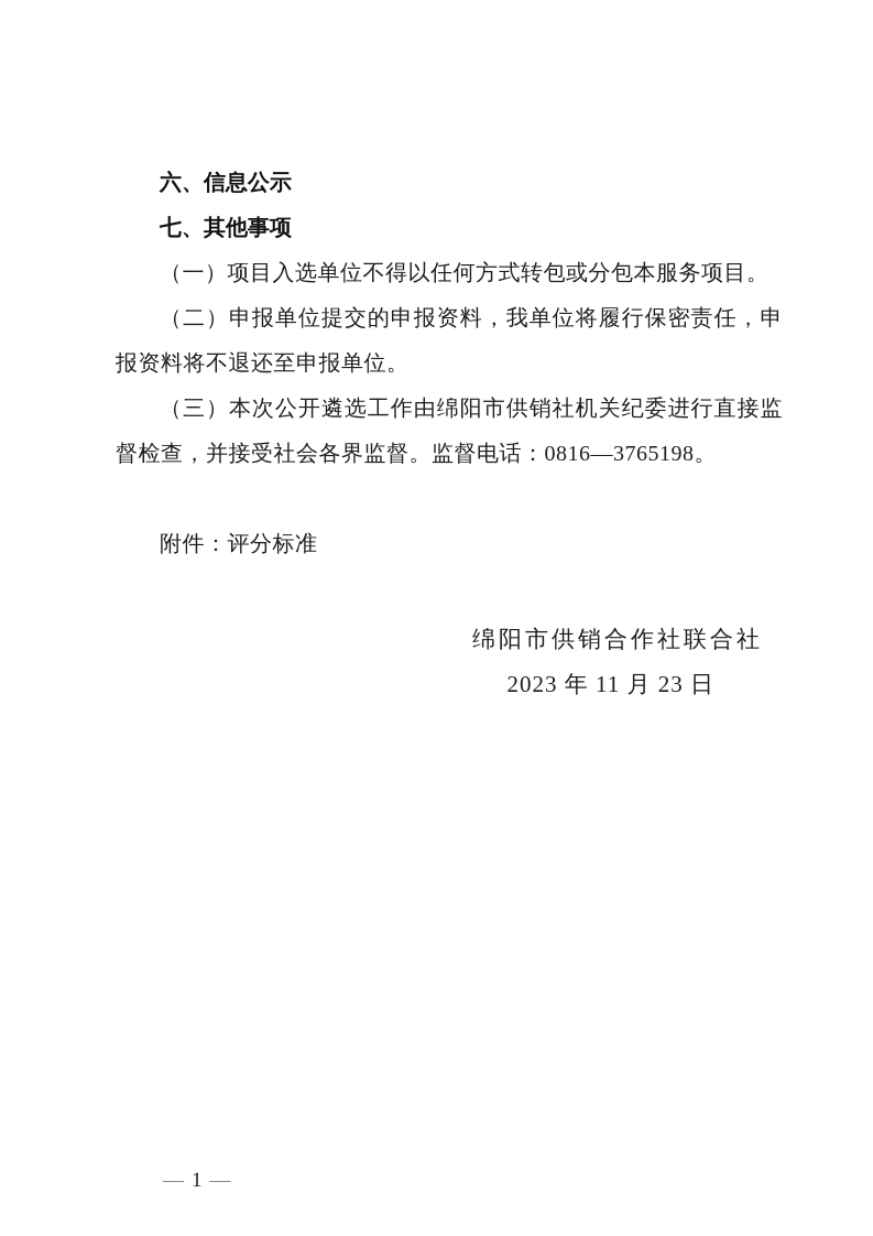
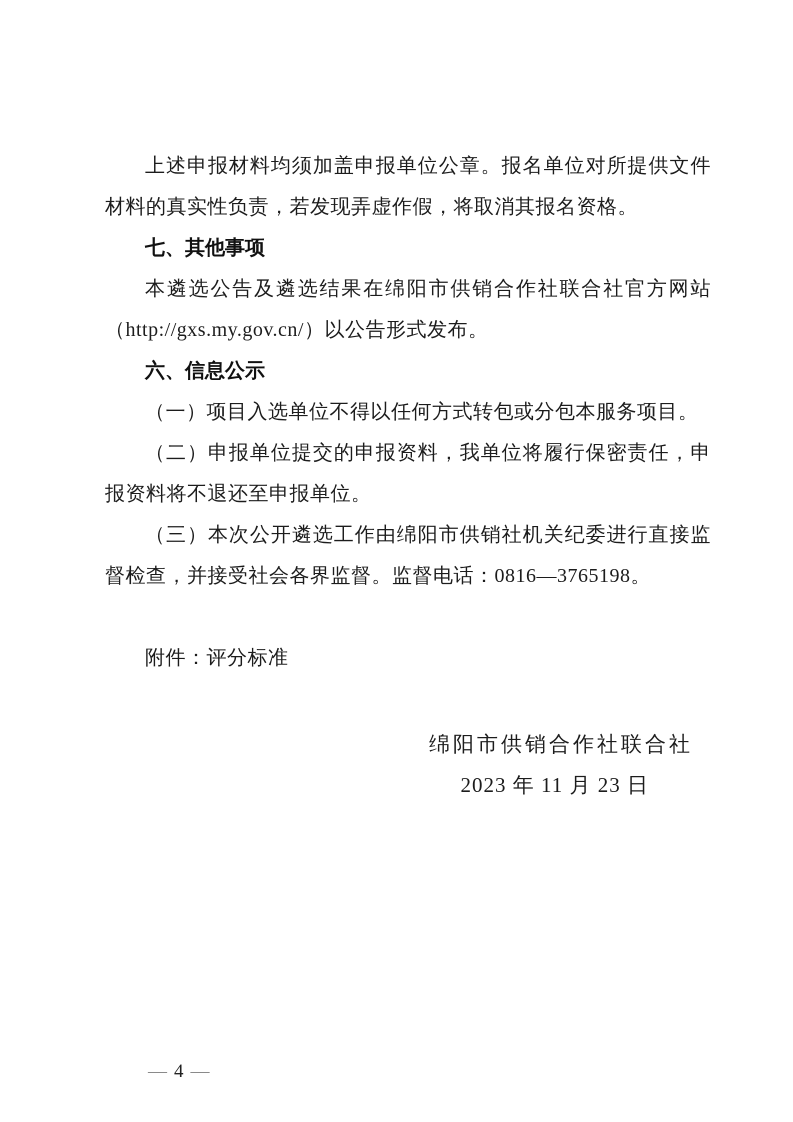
+ 上述申报材料均须加盖申报单位公章。报名单位对所提供文件材料的真实性负责，若发现弄虚作假，将取消其报名资格。
- 六、信息公示
+ 七、其他事项
+ 本遴选公告及遴选结果在绵阳市供销合作社联合社官方网站（http://gxs.my.gov.cn/）以公告形式发布。
- 七、其他事项
+ 六、信息公示
  （一）项目入选单位不得以任何方式转包或分包本服务项目。
  （二）申报单位提交的申报资料，我单位将履行保密责任，申报资料将不退还至申报单位。
  （三）本次公开遴选工作由绵阳市供销社机关纪委进行直接监督检查，并接受社会各界监督。监督电话：0816—3765198。
  附件：评分标准
  绵阳市供销合作社联合社
  2023 年 11 月 23 日
- — 1 —
+ — 4 —
